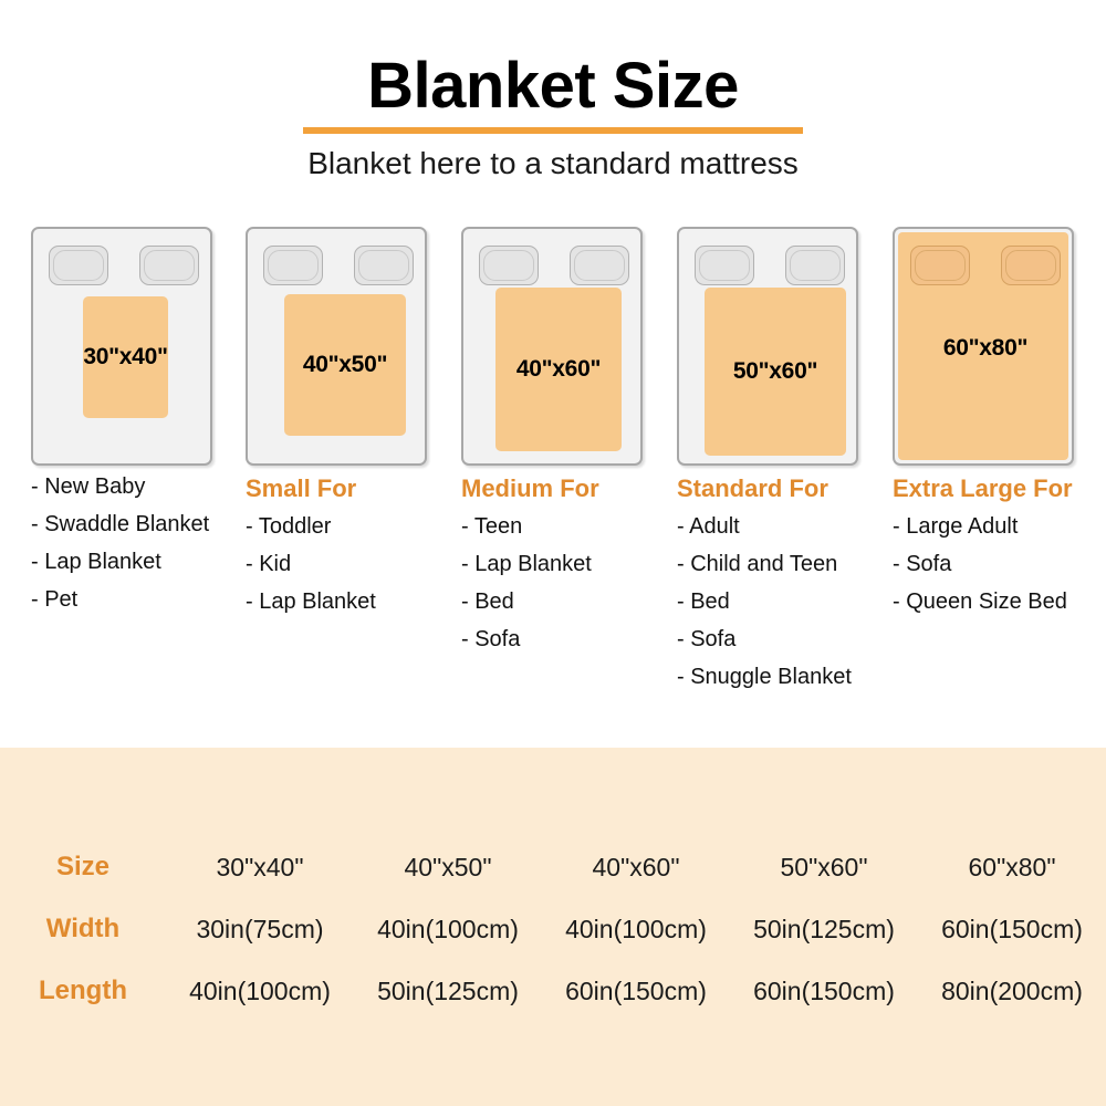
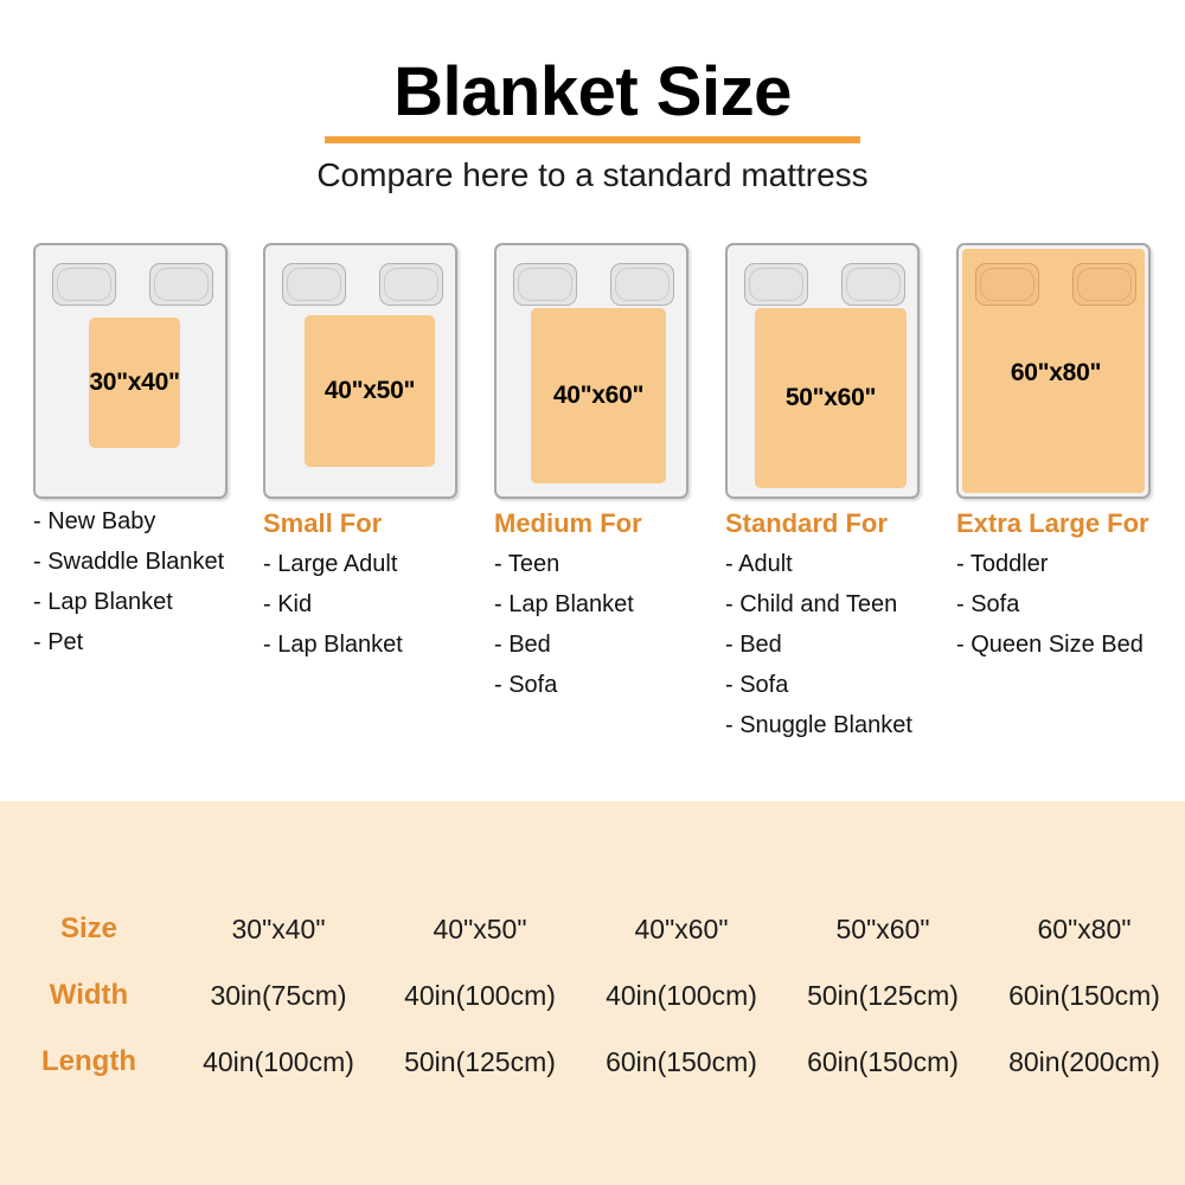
  Blanket Size
- Blanket here to a standard mattress
+ Compare here to a standard mattress
  30"x40"
  40"x50"
  40"x60"
  50"x60"
  60"x80"
  - New Baby
  - Swaddle Blanket
  - Lap Blanket
  - Pet
  Small For
- - Toddler
+ - Large Adult
  - Kid
  - Lap Blanket
  Medium For
  - Teen
  - Lap Blanket
  - Bed
  - Sofa
  Standard For
  - Adult
  - Child and Teen
  - Bed
  - Sofa
  - Snuggle Blanket
  Extra Large For
- - Large Adult
+ - Toddler
  - Sofa
  - Queen Size Bed
  Size	30"x40"	40"x50"	40"x60"	50"x60"	60"x80"
  Width	30in(75cm)	40in(100cm)	40in(100cm)	50in(125cm)	60in(150cm)
  Length	40in(100cm)	50in(125cm)	60in(150cm)	60in(150cm)	80in(200cm)
